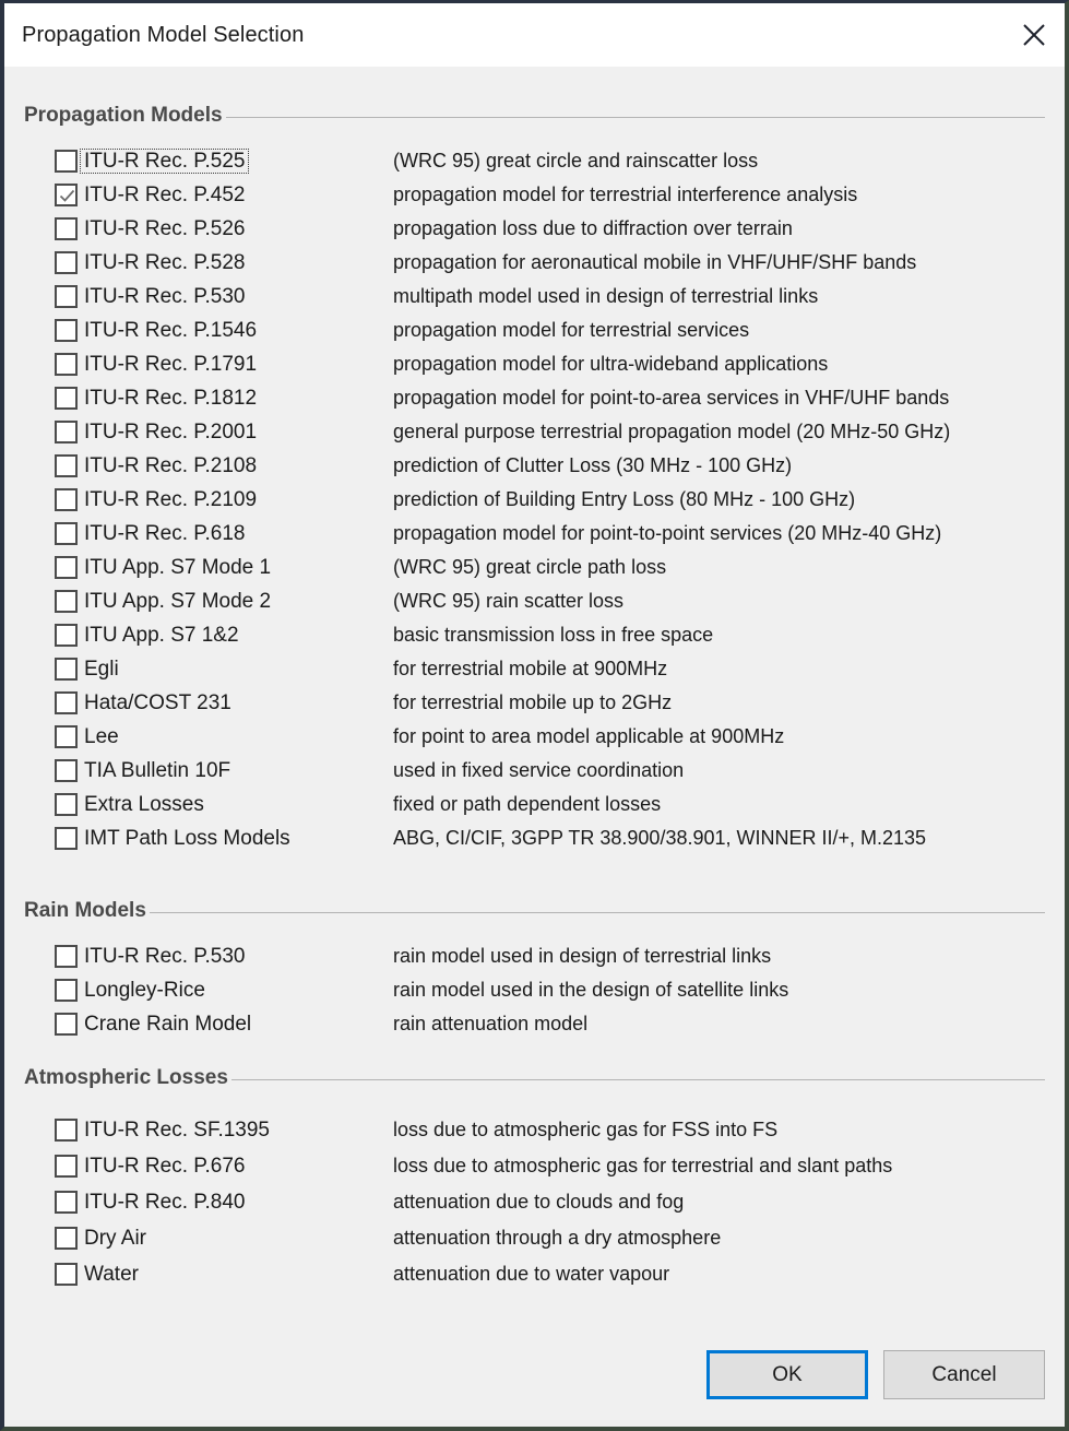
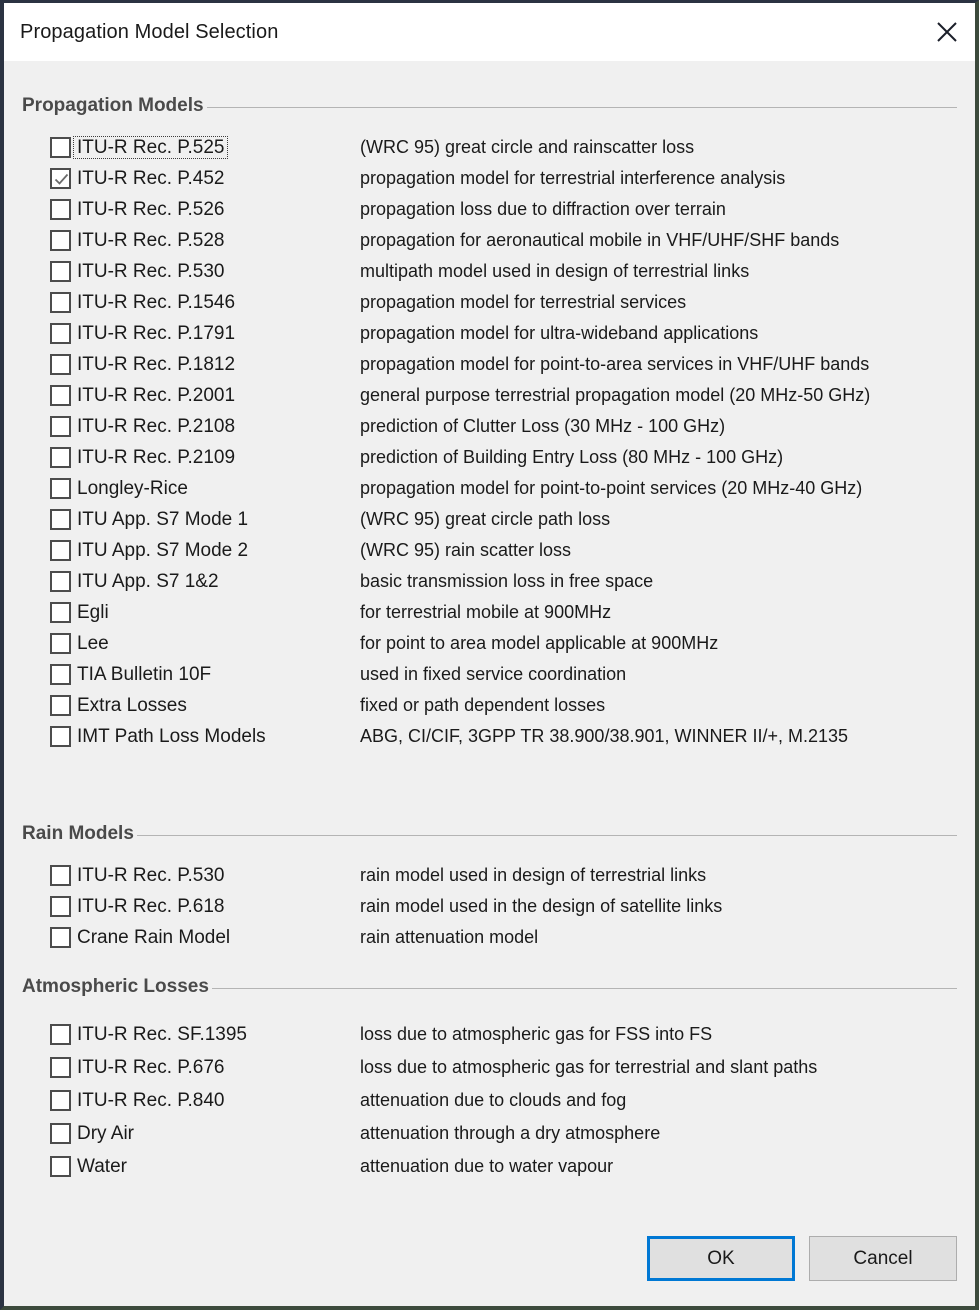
  Propagation Model Selection
  Propagation Models
  ITU-R Rec. P.525
  (WRC 95) great circle and rainscatter loss
  ITU-R Rec. P.452
  propagation model for terrestrial interference analysis
  ITU-R Rec. P.526
  propagation loss due to diffraction over terrain
  ITU-R Rec. P.528
  propagation for aeronautical mobile in VHF/UHF/SHF bands
  ITU-R Rec. P.530
  multipath model used in design of terrestrial links
  ITU-R Rec. P.1546
  propagation model for terrestrial services
  ITU-R Rec. P.1791
  propagation model for ultra-wideband applications
  ITU-R Rec. P.1812
  propagation model for point-to-area services in VHF/UHF bands
  ITU-R Rec. P.2001
  general purpose terrestrial propagation model (20 MHz-50 GHz)
  ITU-R Rec. P.2108
  prediction of Clutter Loss (30 MHz - 100 GHz)
  ITU-R Rec. P.2109
  prediction of Building Entry Loss (80 MHz - 100 GHz)
- ITU-R Rec. P.618
+ Longley-Rice
  propagation model for point-to-point services (20 MHz-40 GHz)
  ITU App. S7 Mode 1
  (WRC 95) great circle path loss
  ITU App. S7 Mode 2
  (WRC 95) rain scatter loss
  ITU App. S7 1&2
  basic transmission loss in free space
  Egli
  for terrestrial mobile at 900MHz
- Hata/COST 231
- for terrestrial mobile up to 2GHz
  Lee
  for point to area model applicable at 900MHz
  TIA Bulletin 10F
  used in fixed service coordination
  Extra Losses
  fixed or path dependent losses
  IMT Path Loss Models
  ABG, CI/CIF, 3GPP TR 38.900/38.901, WINNER II/+, M.2135
  Rain Models
  ITU-R Rec. P.530
  rain model used in design of terrestrial links
- Longley-Rice
+ ITU-R Rec. P.618
  rain model used in the design of satellite links
  Crane Rain Model
  rain attenuation model
  Atmospheric Losses
  ITU-R Rec. SF.1395
  loss due to atmospheric gas for FSS into FS
  ITU-R Rec. P.676
  loss due to atmospheric gas for terrestrial and slant paths
  ITU-R Rec. P.840
  attenuation due to clouds and fog
  Dry Air
  attenuation through a dry atmosphere
  Water
  attenuation due to water vapour
  OK
  Cancel
